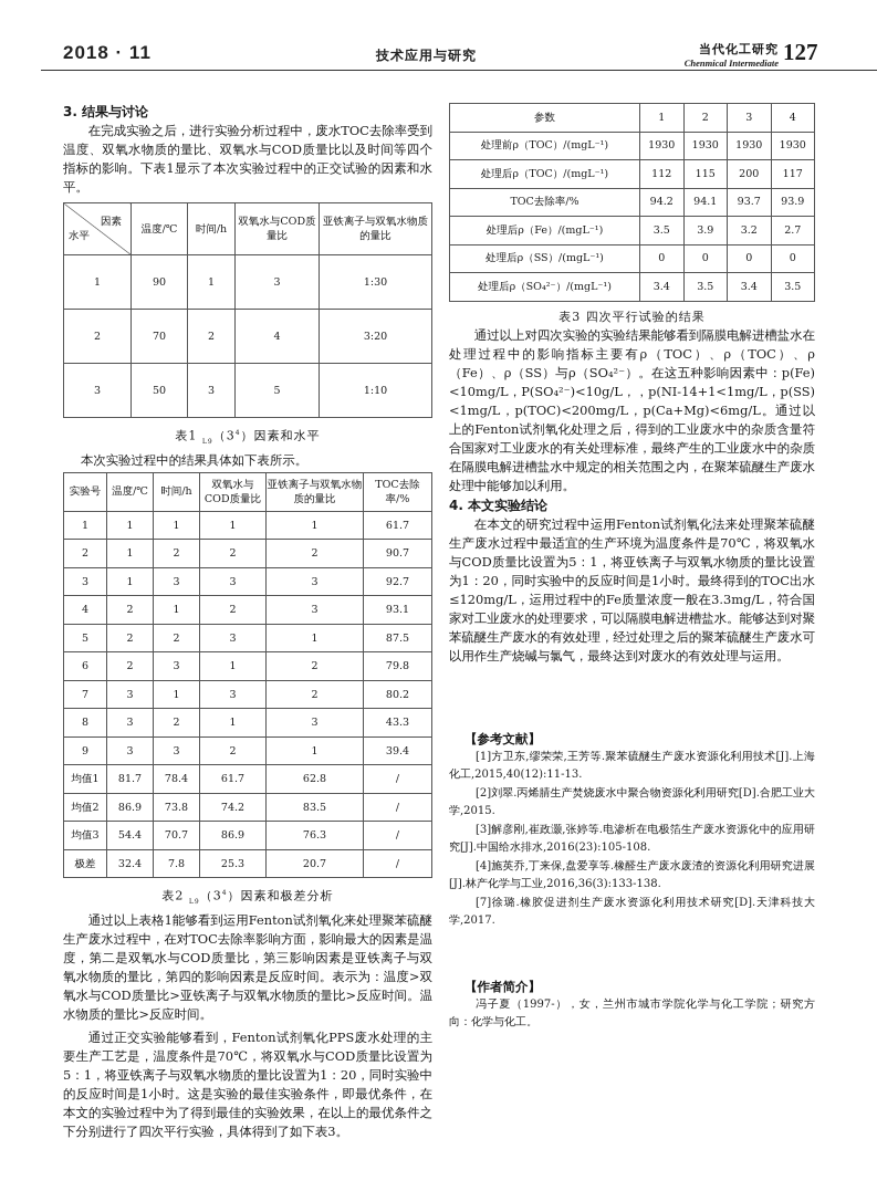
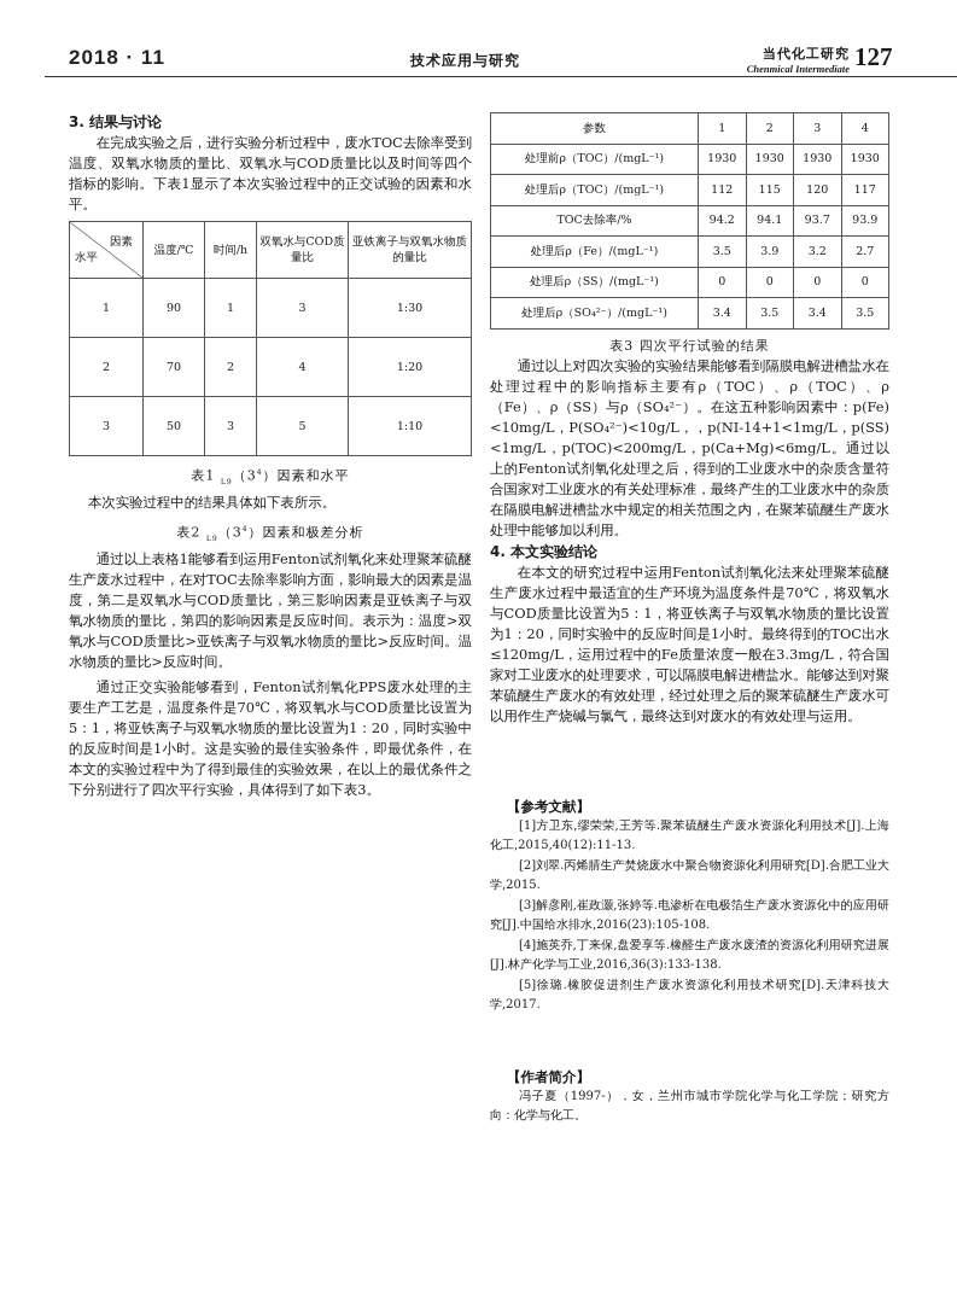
  2018 · 11
  技术应用与研究
  当代化工研究
  Chenmical Intermediate
  127
  3. 结果与讨论
  在完成实验之后，进行实验分析过程中，废水TOC去除率受到温度、双氧水物质的量比、双氧水与COD质量比以及时间等四个指标的影响。下表1显示了本次实验过程中的正交试验的因素和水平。
  因素 水平	温度/℃	时间/h	双氧水与COD质量比	亚铁离子与双氧水物质的量比
  1	90	1	3	1:30
- 2	70	2	4	3:20
+ 2	70	2	4	1:20
  3	50	3	5	1:10
  表1 （3 ）因素和水平
  本次实验过程中的结果具体如下表所示。
- 实验号	温度/℃	时间/h	双氧水与COD质量比	亚铁离子与双氧水物质的量比	TOC去除率/%
- 1	1	1	1	1	61.7
- 2	1	2	2	2	90.7
- 3	1	3	3	3	92.7
- 4	2	1	2	3	93.1
- 5	2	2	3	1	87.5
- 6	2	3	1	2	79.8
- 7	3	1	3	2	80.2
- 8	3	2	1	3	43.3
- 9	3	3	2	1	39.4
- 均值1	81.7	78.4	61.7	62.8	/
- 均值2	86.9	73.8	74.2	83.5	/
- 均值3	54.4	70.7	86.9	76.3	/
- 极差	32.4	7.8	25.3	20.7	/
  表2 （3 ）因素和极差分析
  通过以上表格1能够看到运用Fenton试剂氧化来处理聚苯硫醚生产废水过程中，在对TOC去除率影响方面，影响最大的因素是温度，第二是双氧水与COD质量比，第三影响因素是亚铁离子与双氧水物质的量比，第四的影响因素是反应时间。表示为：温度>双氧水与COD质量比>亚铁离子与双氧水物质的量比>反应时间。温水物质的量比>反应时间。
  通过正交实验能够看到，Fenton试剂氧化PPS废水处理的主要生产工艺是，温度条件是70℃，将双氧水与COD质量比设置为5：1，将亚铁离子与双氧水物质的量比设置为1：20，同时实验中的反应时间是1小时。这是实验的最佳实验条件，即最优条件，在本文的实验过程中为了得到最佳的实验效果，在以上的最优条件之下分别进行了四次平行实验，具体得到了如下表3。
  参数	1	2	3	4
  处理前ρ（TOC）/(mgL⁻¹)	1930	1930	1930	1930
- 处理后ρ（TOC）/(mgL⁻¹)	112	115	200	117
+ 处理后ρ（TOC）/(mgL⁻¹)	112	115	120	117
  TOC去除率/%	94.2	94.1	93.7	93.9
  处理后ρ（Fe）/(mgL⁻¹)	3.5	3.9	3.2	2.7
  处理后ρ（SS）/(mgL⁻¹)	0	0	0	0
  处理后ρ（SO₄²⁻）/(mgL⁻¹)	3.4	3.5	3.4	3.5
  表3 四次平行试验的结果
  通过以上对四次实验的实验结果能够看到隔膜电解进槽盐水在处理过程中的影响指标主要有ρ（TOC）、ρ（TOC）、ρ（Fe）、ρ（SS）与ρ（SO₄²⁻）。在这五种影响因素中：p(Fe)<10mg/L，P(SO₄²⁻)<10g/L，，p(NI-14+1<1mg/L，p(SS)<1mg/L，p(TOC)<200mg/L，p(Ca+Mg)<6mg/L。通过以上的Fenton试剂氧化处理之后，得到的工业废水中的杂质含量符合国家对工业废水的有关处理标准，最终产生的工业废水中的杂质在隔膜电解进槽盐水中规定的相关范围之内，在聚苯硫醚生产废水处理中能够加以利用。
  4. 本文实验结论
  在本文的研究过程中运用Fenton试剂氧化法来处理聚苯硫醚生产废水过程中最适宜的生产环境为温度条件是70℃，将双氧水与COD质量比设置为5：1，将亚铁离子与双氧水物质的量比设置为1：20，同时实验中的反应时间是1小时。最终得到的TOC出水≤120mg/L，运用过程中的Fe质量浓度一般在3.3mg/L，符合国家对工业废水的处理要求，可以隔膜电解进槽盐水。能够达到对聚苯硫醚生产废水的有效处理，经过处理之后的聚苯硫醚生产废水可以用作生产烧碱与氯气，最终达到对废水的有效处理与运用。
  【参考文献】
  [1]方卫东,缪荣荣,王芳等.聚苯硫醚生产废水资源化利用技术[J].上海化工,2015,40(12):11-13.
  [2]刘翠.丙烯腈生产焚烧废水中聚合物资源化利用研究[D].合肥工业大学,2015.
  [3]解彦刚,崔政灏,张婷等.电渗析在电极箔生产废水资源化中的应用研究[J].中国给水排水,2016(23):105-108.
  [4]施英乔,丁来保,盘爱享等.橡醛生产废水废渣的资源化利用研究进展[J].林产化学与工业,2016,36(3):133-138.
- [7]徐璐.橡胶促进剂生产废水资源化利用技术研究[D].天津科技大学,2017.
+ [5]徐璐.橡胶促进剂生产废水资源化利用技术研究[D].天津科技大学,2017.
  【作者简介】
  冯子夏（1997-），女，兰州市城市学院化学与化工学院；研究方向：化学与化工。
